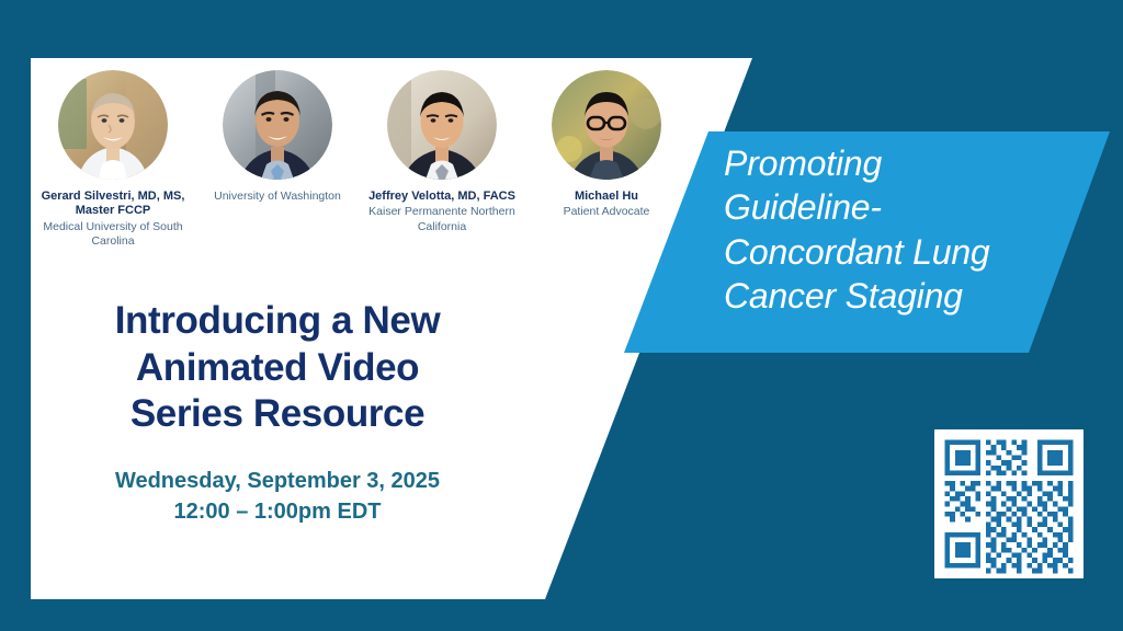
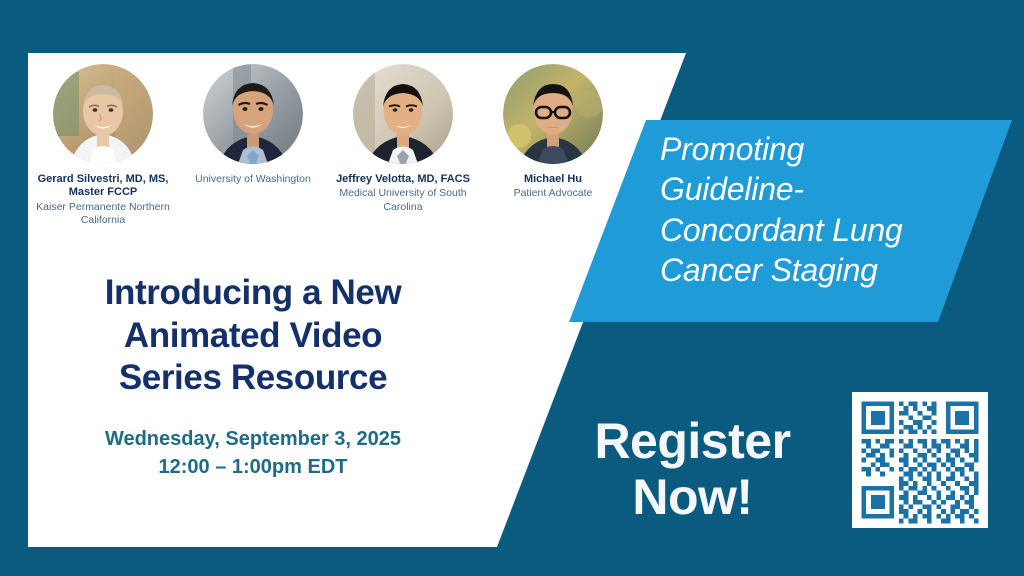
  Promoting
  Guideline-
  Concordant Lung
  Cancer Staging
  Gerard Silvestri, MD, MS, Master FCCP
- Medical University of South Carolina
+ Kaiser Permanente Northern California
  University of Washington
  Jeffrey Velotta, MD, FACS
- Kaiser Permanente Northern California
+ Medical University of South Carolina
  Michael Hu
  Patient Advocate
  Introducing a New
  Animated Video
  Series Resource
  Wednesday, September 3, 2025
  12:00 – 1:00pm EDT
+ Register
+ Now!
